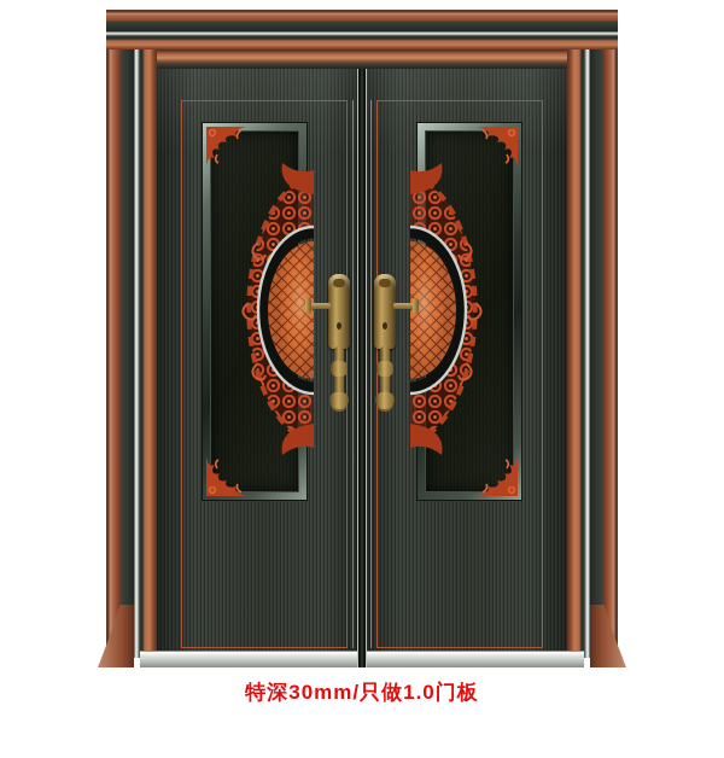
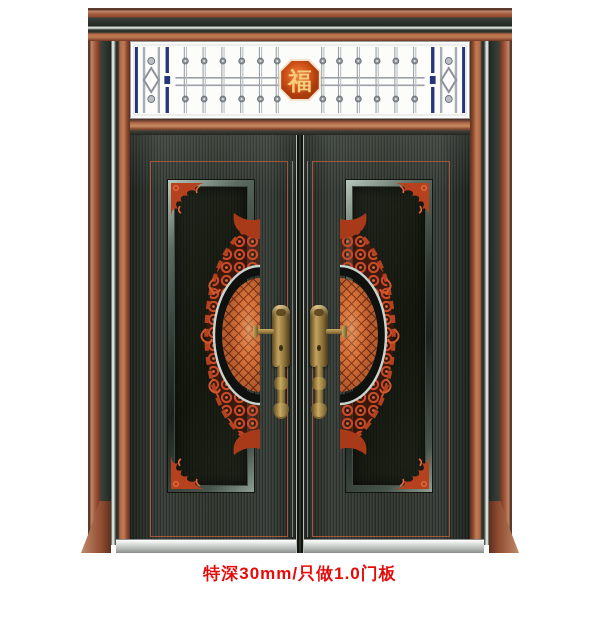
+ 福
  特深30mm/只做1.0门板
